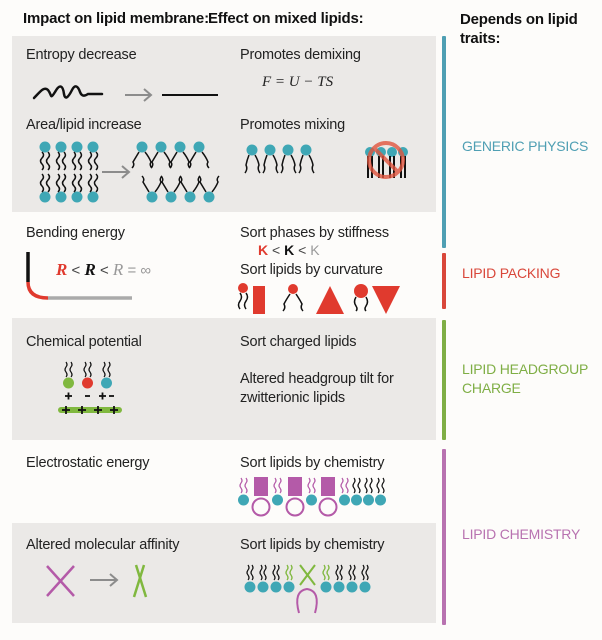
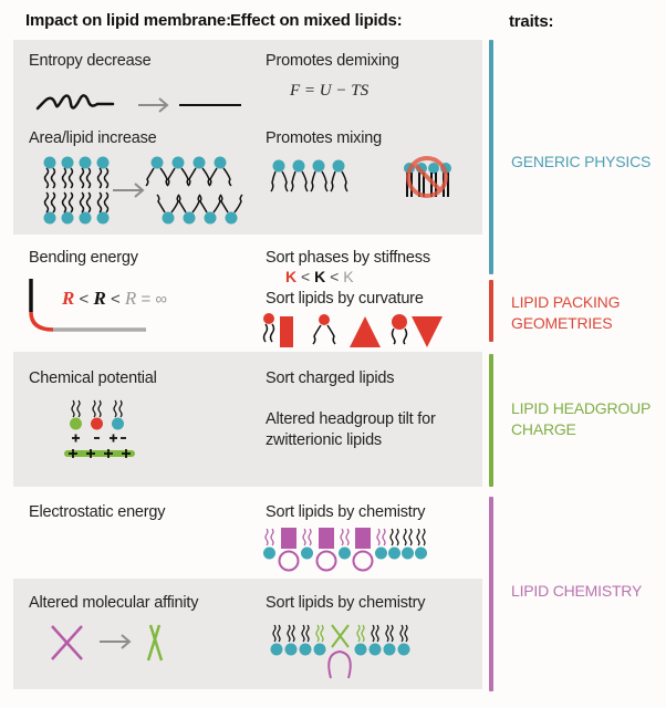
  Impact on lipid membrane:
  Effect on mixed lipids:
- Depends on lipid
  traits:
  Entropy decrease
  Promotes demixing
  F = U − TS
  Area/lipid increase
  Promotes mixing
  Bending energy
  Sort phases by stiffness
  R < R < R = ∞
  K < K < K
  Sort lipids by curvature
  Chemical potential
  Sort charged lipids
  Altered headgroup tilt for
  zwitterionic lipids
  Electrostatic energy
  Sort lipids by chemistry
  Altered molecular affinity
  Sort lipids by chemistry
  GENERIC PHYSICS
  LIPID PACKING
+ GEOMETRIES
  LIPID HEADGROUP
  CHARGE
  LIPID CHEMISTRY
